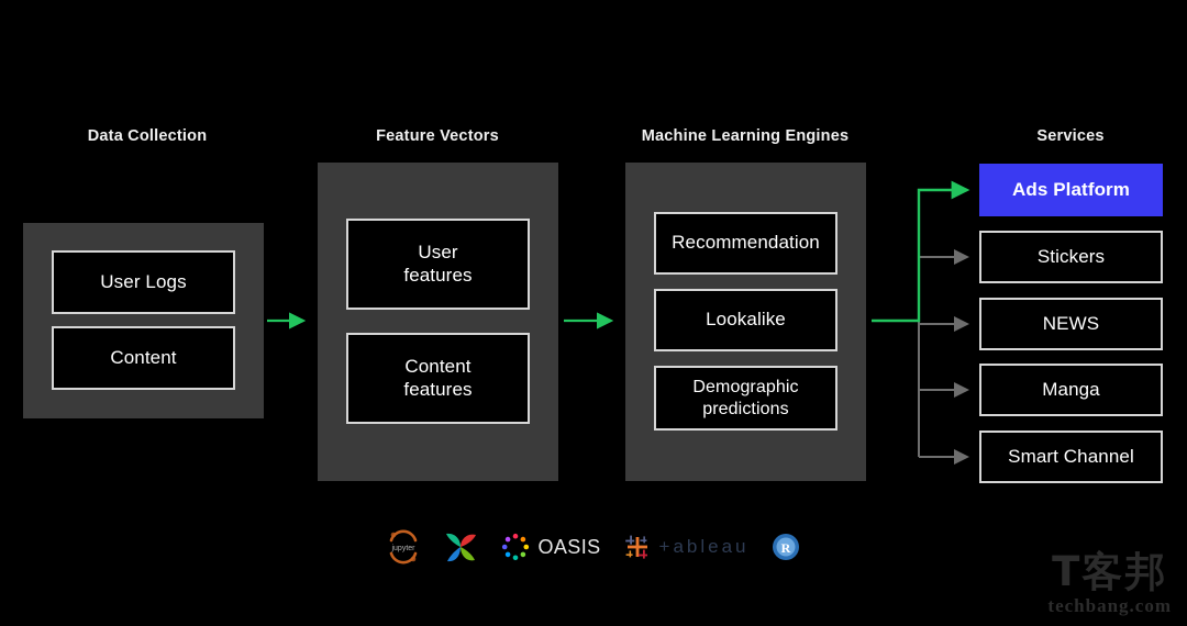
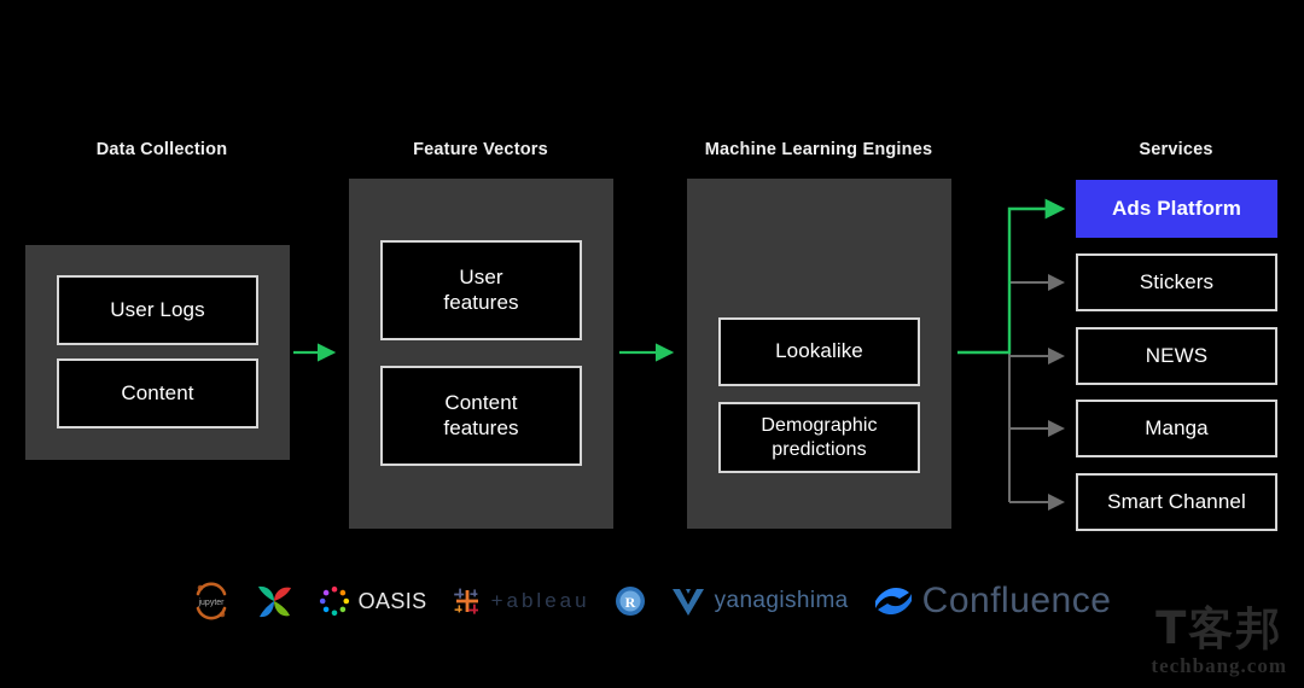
  Data Collection
  Feature Vectors
  Machine Learning Engines
  Services
  User Logs
  Content
  User
  features
  Content
  features
- Recommendation
  Lookalike
  Demographic
  predictions
  Ads Platform
  Stickers
  NEWS
  Manga
  Smart Channel
  OASIS
  +ableau
  R
+ yanagishima
+ Confluence
  T客邦
  techbang.com
